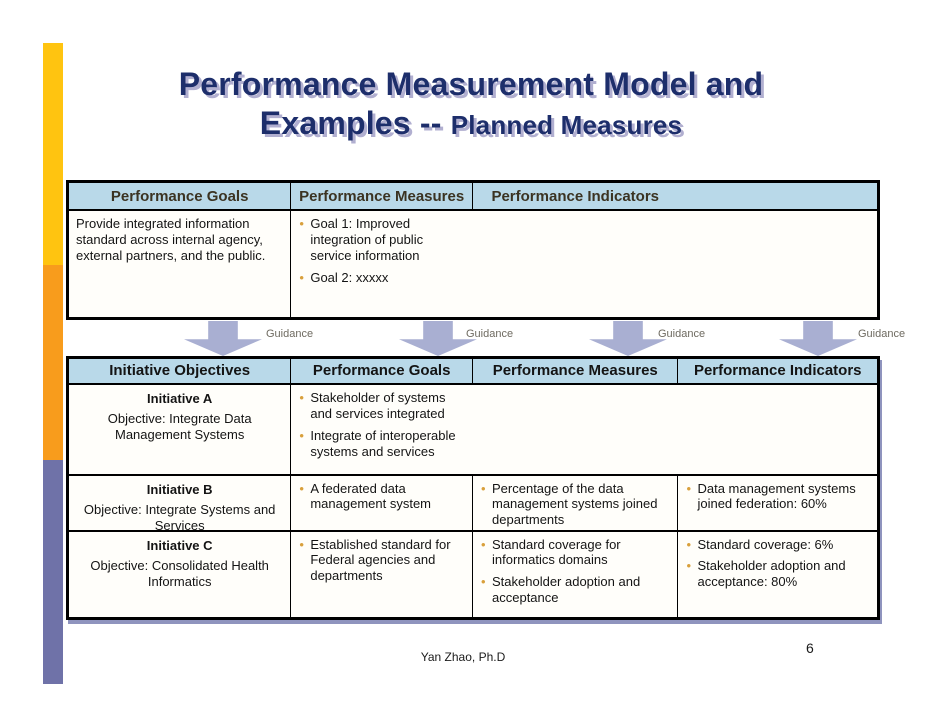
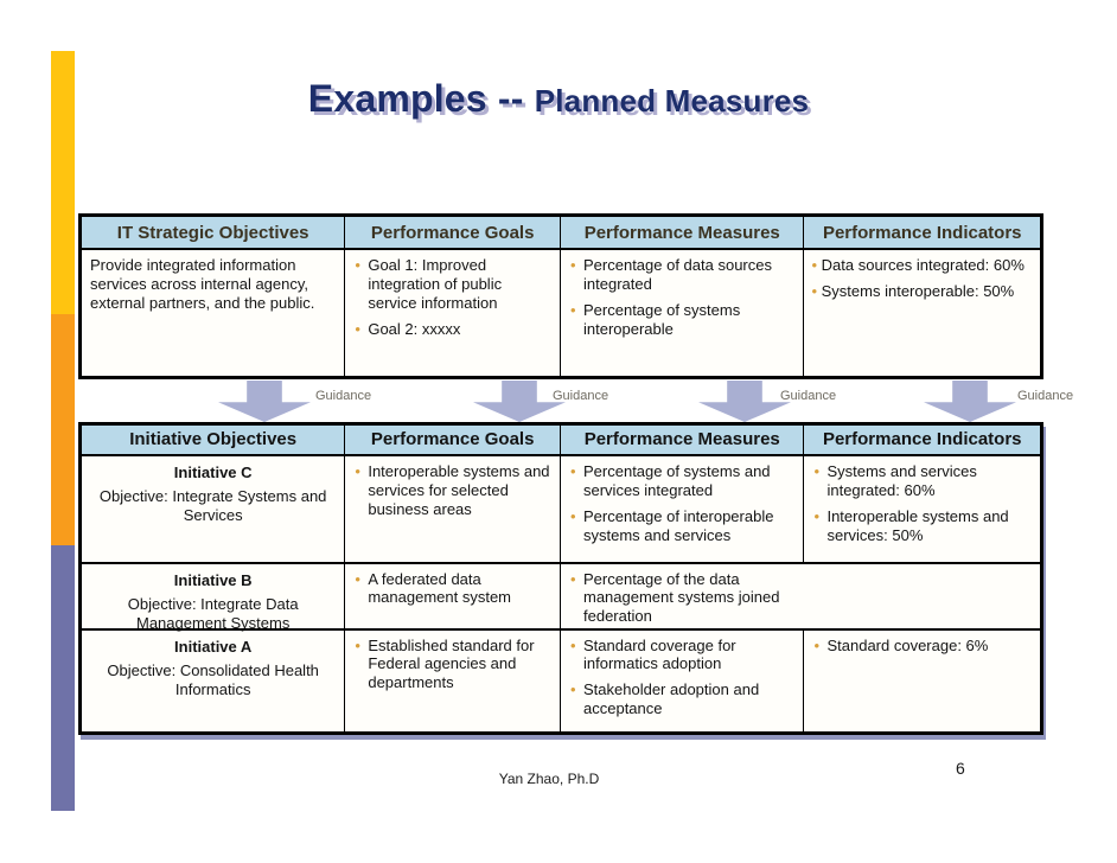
- Performance Measurement Model and
  Examples -- Planned Measures
+ IT Strategic Objectives
  Performance Goals
  Performance Measures
  Performance Indicators
- Provide integrated information standard across internal agency, external partners, and the public.
+ Provide integrated information services across internal agency, external partners, and the public.
  Goal 1: Improved integration of public service information
  Goal 2: xxxxx
+ Percentage of data sources integrated
+ Percentage of systems interoperable
+ Data sources integrated: 60%
+ Systems interoperable: 50%
  Guidance
  Guidance
  Guidance
  Guidance
  Initiative Objectives
  Performance Goals
  Performance Measures
  Performance Indicators
- Initiative A
+ Initiative C
- Objective: Integrate Data Management Systems
+ Objective: Integrate Systems and Services
+ Interoperable systems and services for selected business areas
- Stakeholder of systems and services integrated
+ Percentage of systems and services integrated
- Integrate of interoperable systems and services
+ Percentage of interoperable systems and services
+ Systems and services integrated: 60%
+ Interoperable systems and services: 50%
  Initiative B
- Objective: Integrate Systems and Services
+ Objective: Integrate Data Management Systems
  A federated data management system
- Percentage of the data management systems joined departments
+ Percentage of the data management systems joined federation
- Data management systems joined federation: 60%
- Initiative C
+ Initiative A
  Objective: Consolidated Health Informatics
  Established standard for Federal agencies and departments
- Standard coverage for informatics domains
+ Standard coverage for informatics adoption
  Stakeholder adoption and acceptance
  Standard coverage: 6%
- Stakeholder adoption and acceptance: 80%
  Yan Zhao, Ph.D
  6
